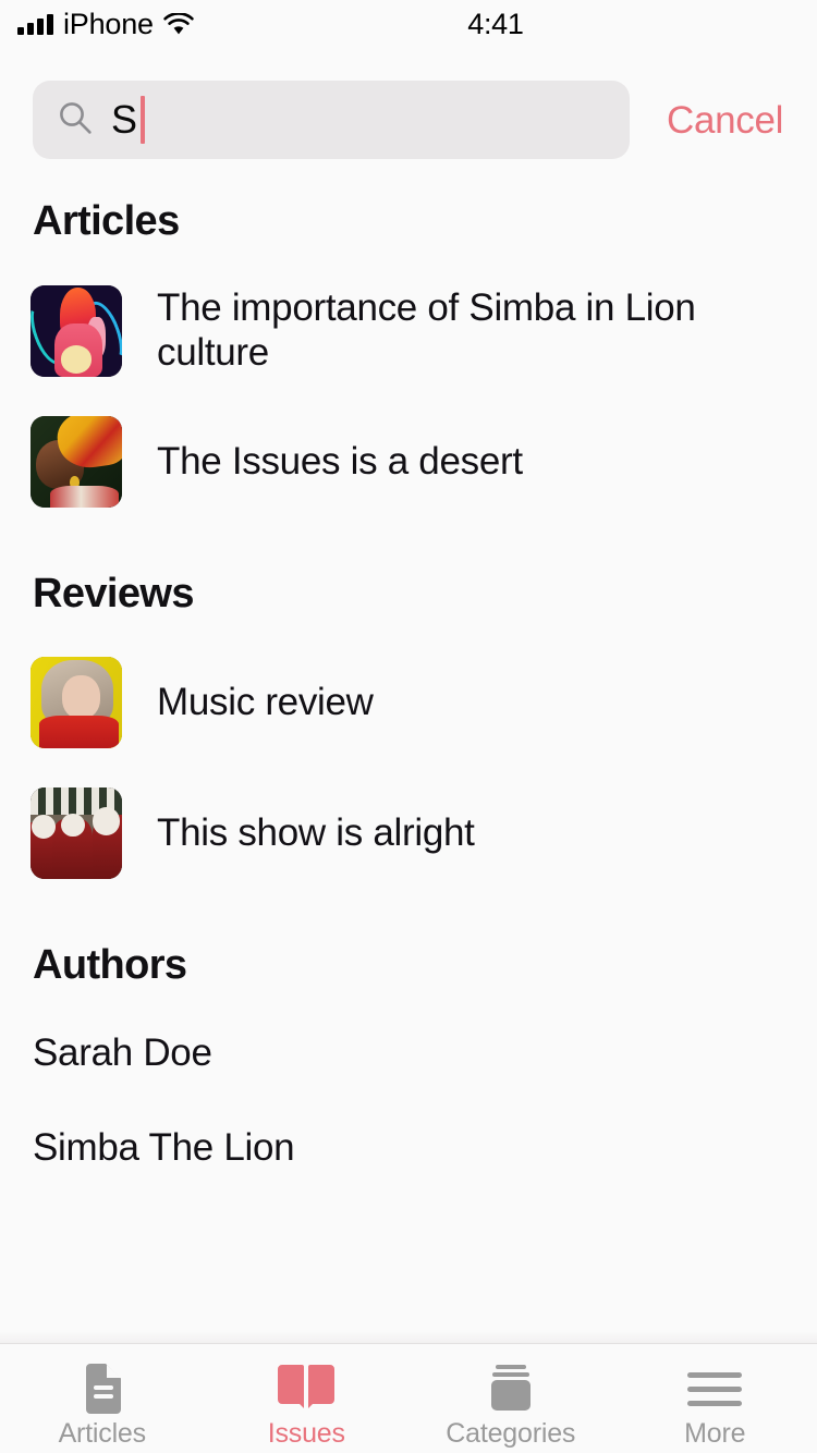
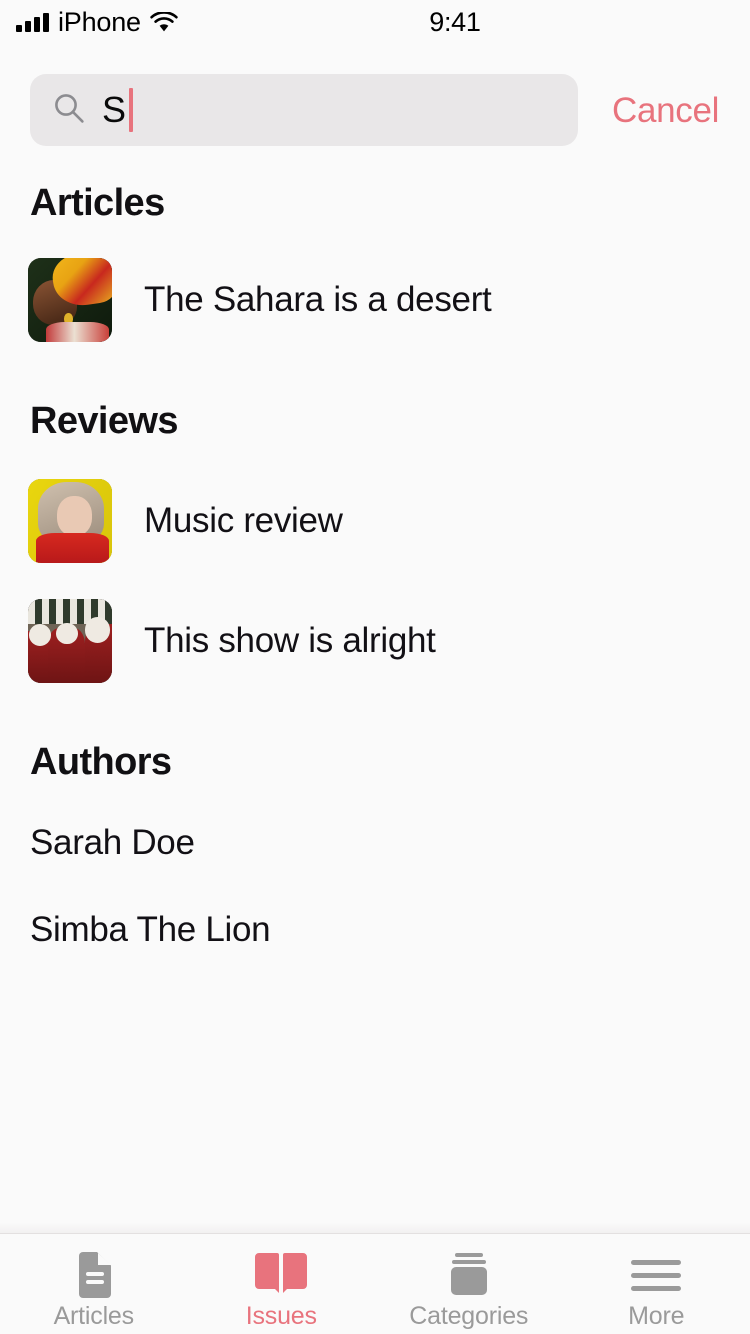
  iPhone
- 4:41
+ 9:41
  S
  Cancel
  Articles
- The importance of Simba in Lion culture
- The Issues is a desert
+ The Sahara is a desert
  Reviews
  Music review
  This show is alright
  Authors
  Sarah Doe
  Simba The Lion
  Articles
  Issues
  Categories
  More
